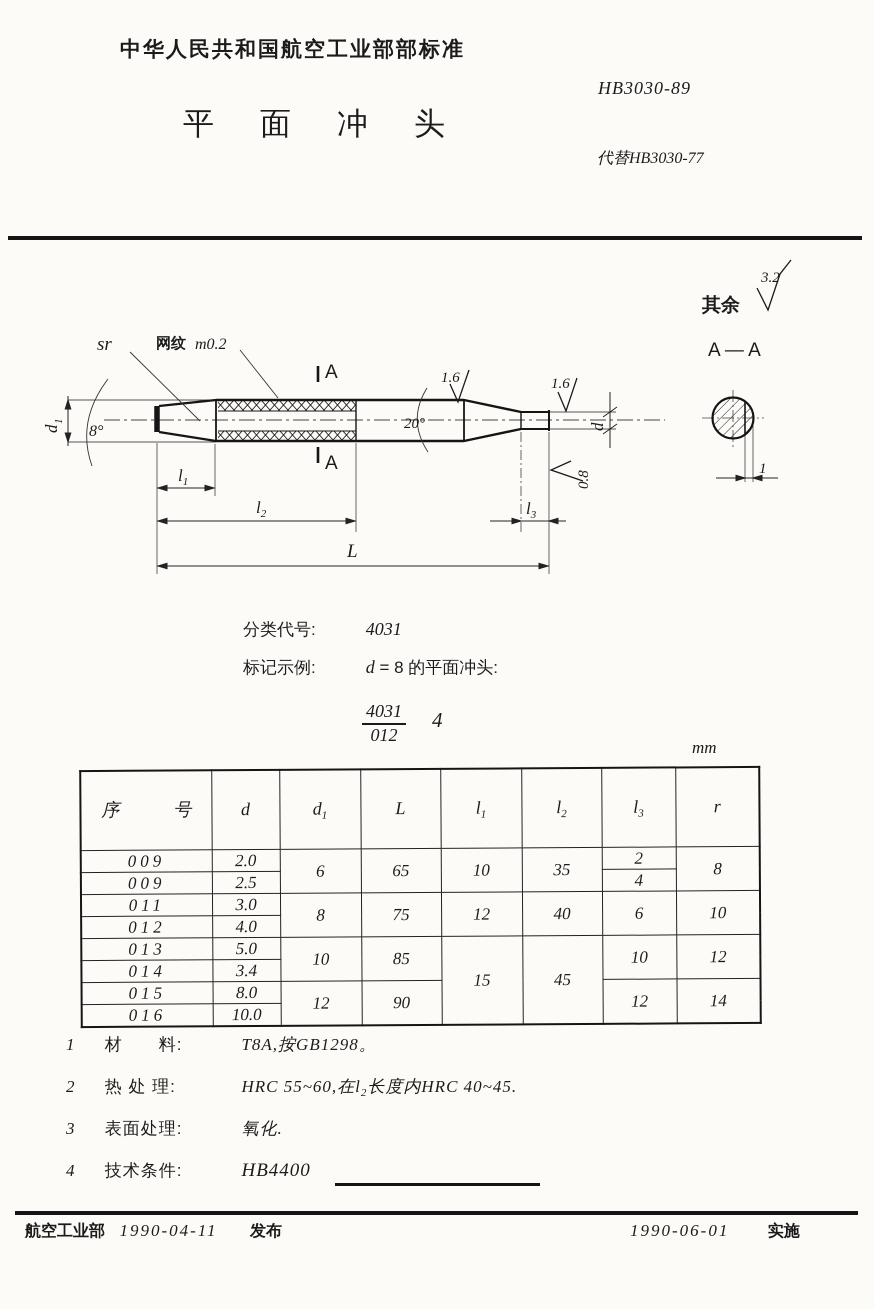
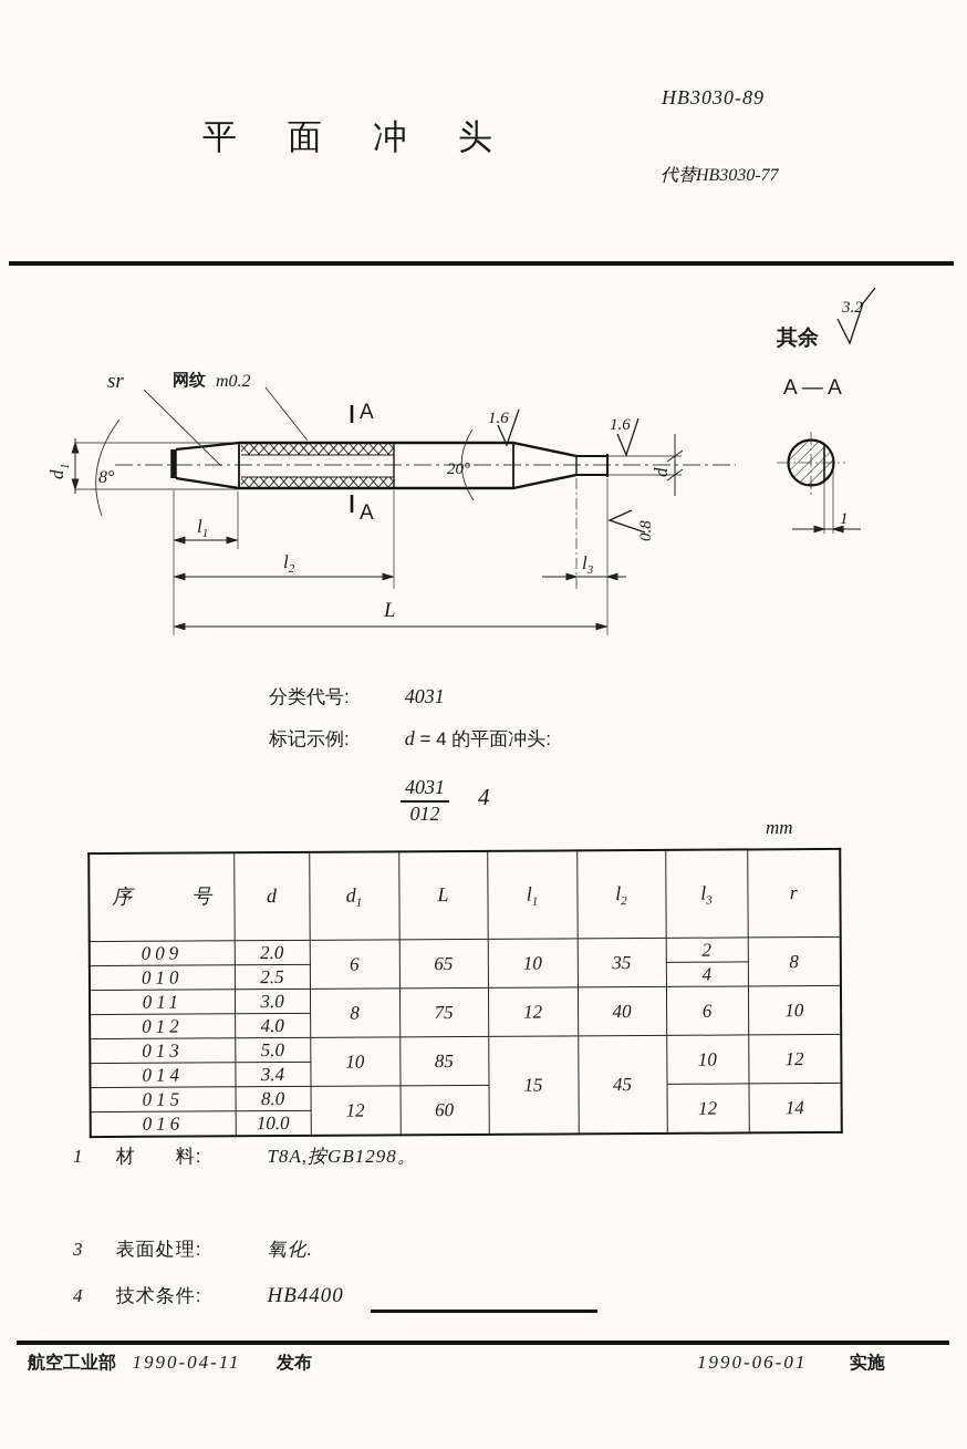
- 中华人民共和国航空工业部部标准
  HB3030-89
  平面冲头
  代替HB3030-77
  A
  A
  sr
  网纹
  m0.2
  8°
  20°
  1.6
  1.6
  l1
  l2
  l3
  L
  其余
  3.2
  A — A
  1
  分类代号: 4031
- 标记示例: d = 8 的平面冲头:
+ 标记示例: d = 4 的平面冲头:
  4031
  012
  4
  mm
  序 号	d	d1	L	l1	l2	l3	r
  009	2.0	6	65	10	35	2	8
- 009	2.5	4
+ 010	2.5	4
  011	3.0	8	75	12	40	6	10
  012	4.0
  013	5.0	10	85	15	45	10	12
  014	3.4
- 015	8.0	12	90	12	14
+ 015	8.0	12	60	12	14
  016	10.0
  1 材 料: T8A,按GB1298。
- 2 热 处 理: HRC 55~60,在l2长度内HRC 40~45.
  3 表面处理: 氧化.
  4 技术条件: HB4400
  航空工业部 1990-04-11 发布
  1990-06-01 实施
